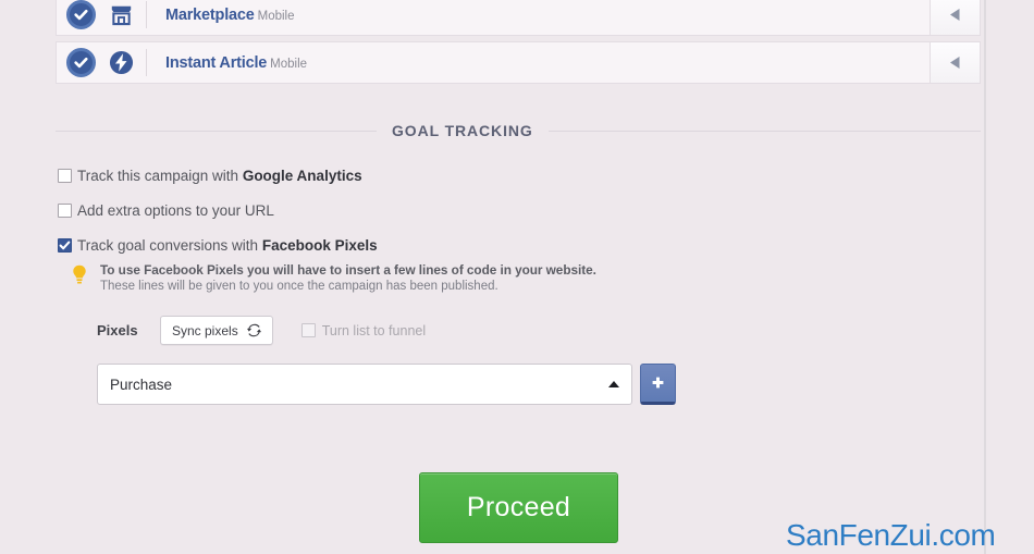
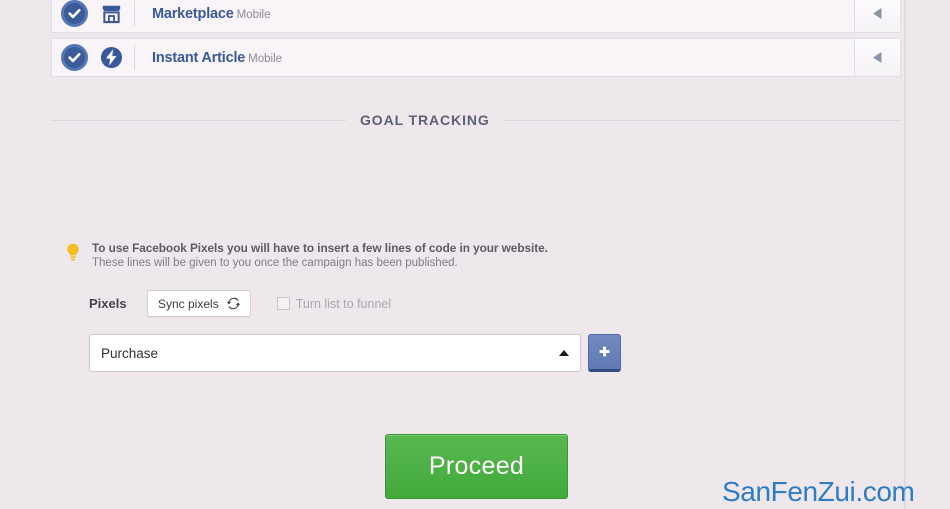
  Marketplace Mobile
  Instant Article Mobile
  GOAL TRACKING
- Track this campaign with Google Analytics
- Add extra options to your URL
- Track goal conversions with Facebook Pixels
  To use Facebook Pixels you will have to insert a few lines of code in your website.
  These lines will be given to you once the campaign has been published.
  Pixels
  Sync pixels
  Turn list to funnel
  Purchase
  Proceed
  SanFenZui.com
